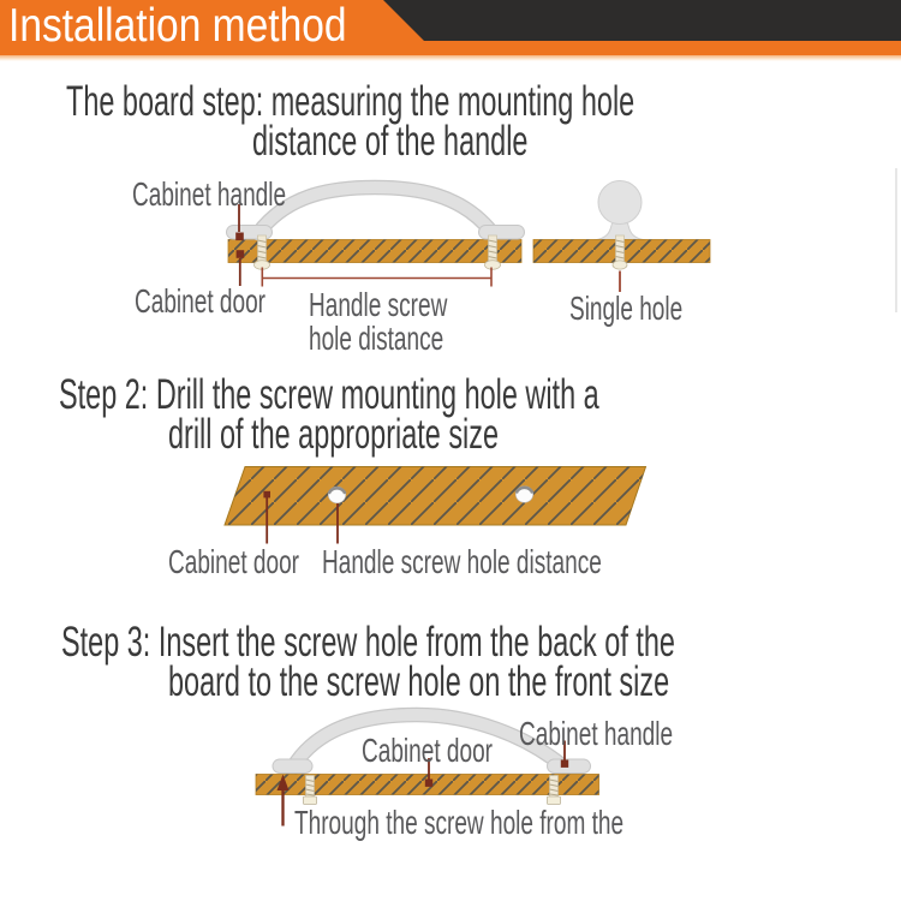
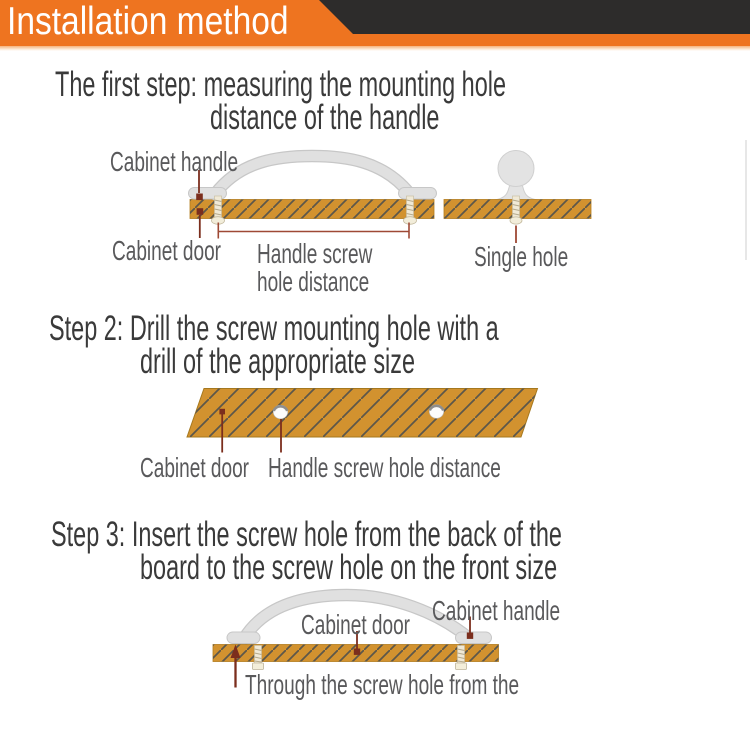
  Installation method
- The board step: measuring the mounting hole
+ The first step: measuring the mounting hole
  distance of the handle
  Cabinet handle
  Cabinet door
  Handle screw
  hole distance
  Single hole
  Step 2: Drill the screw mounting hole with a
  drill of the appropriate size
  Cabinet door
  Handle screw hole distance
  Step 3: Insert the screw hole from the back of the
  board to the screw hole on the front size
  Cabinet door
  Cabinet handle
  Through the screw hole from the
